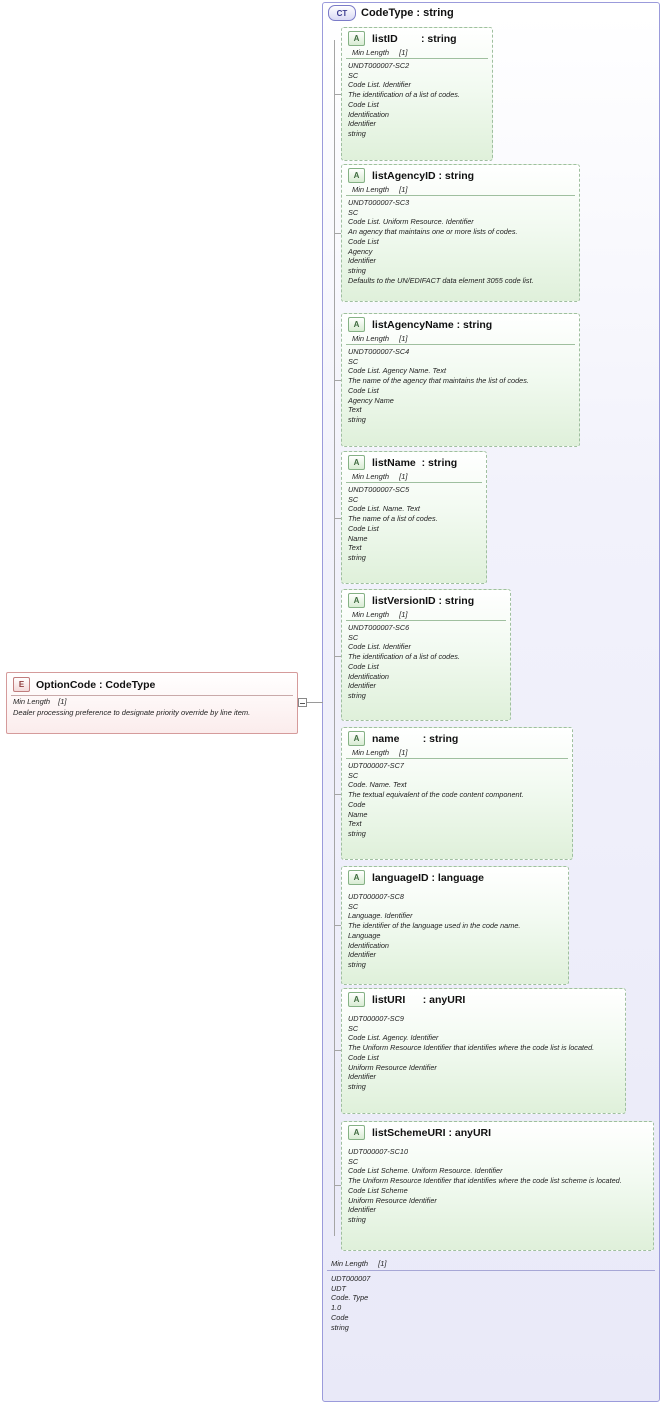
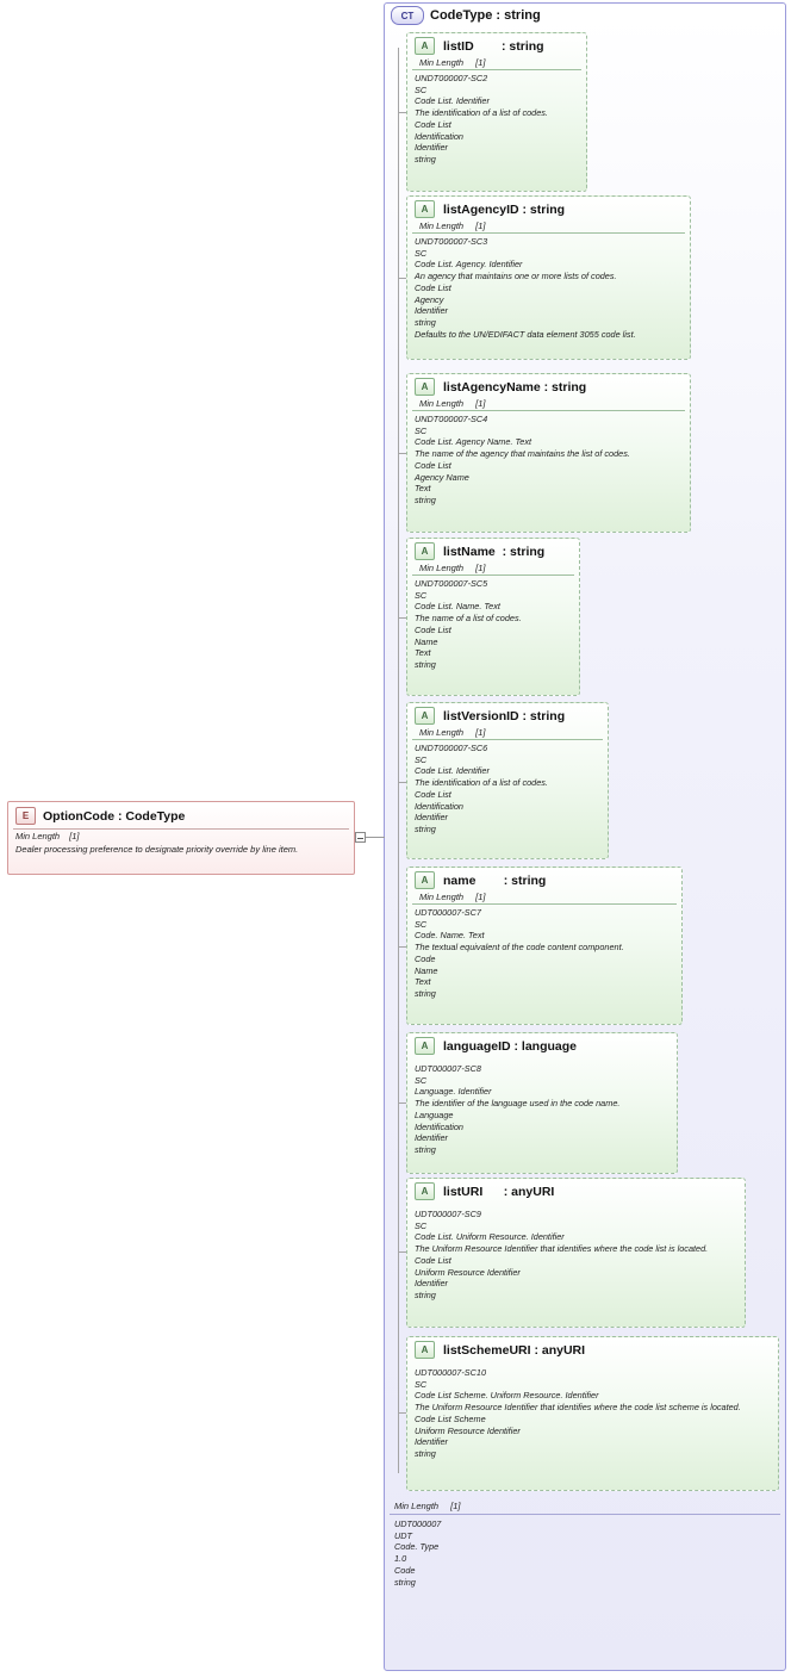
  CT
  CodeType : string
  E
  OptionCode : CodeType
  Min Length
  [1]
  Dealer processing preference to designate priority override by line item.
  A
  listID : string
  Min Length
  [1]
  UNDT000007-SC2
  SC
  Code List. Identifier
  The identification of a list of codes.
  Code List
  Identification
  Identifier
  string
  A
  listAgencyID : string
  Min Length
  [1]
  UNDT000007-SC3
  SC
- Code List. Uniform Resource. Identifier
+ Code List. Agency. Identifier
  An agency that maintains one or more lists of codes.
  Code List
  Agency
  Identifier
  string
  Defaults to the UN/EDIFACT data element 3055 code list.
  A
  listAgencyName : string
  Min Length
  [1]
  UNDT000007-SC4
  SC
  Code List. Agency Name. Text
  The name of the agency that maintains the list of codes.
  Code List
  Agency Name
  Text
  string
  A
  listName : string
  Min Length
  [1]
  UNDT000007-SC5
  SC
  Code List. Name. Text
  The name of a list of codes.
  Code List
  Name
  Text
  string
  A
  listVersionID : string
  Min Length
  [1]
  UNDT000007-SC6
  SC
  Code List. Identifier
  The identification of a list of codes.
  Code List
  Identification
  Identifier
  string
  A
  name : string
  Min Length
  [1]
  UDT000007-SC7
  SC
  Code. Name. Text
  The textual equivalent of the code content component.
  Code
  Name
  Text
  string
  A
  languageID : language
  UDT000007-SC8
  SC
  Language. Identifier
  The identifier of the language used in the code name.
  Language
  Identification
  Identifier
  string
  A
  listURI : anyURI
  UDT000007-SC9
  SC
- Code List. Agency. Identifier
+ Code List. Uniform Resource. Identifier
  The Uniform Resource Identifier that identifies where the code list is located.
  Code List
  Uniform Resource Identifier
  Identifier
  string
  A
  listSchemeURI : anyURI
  UDT000007-SC10
  SC
  Code List Scheme. Uniform Resource. Identifier
  The Uniform Resource Identifier that identifies where the code list scheme is located.
  Code List Scheme
  Uniform Resource Identifier
  Identifier
  string
  Min Length
  [1]
  UDT000007
  UDT
  Code. Type
  1.0
  Code
  string
